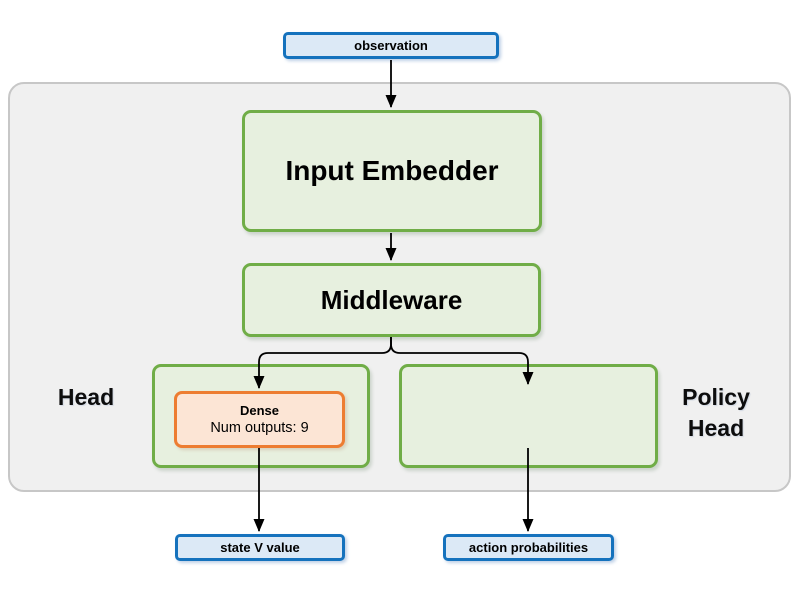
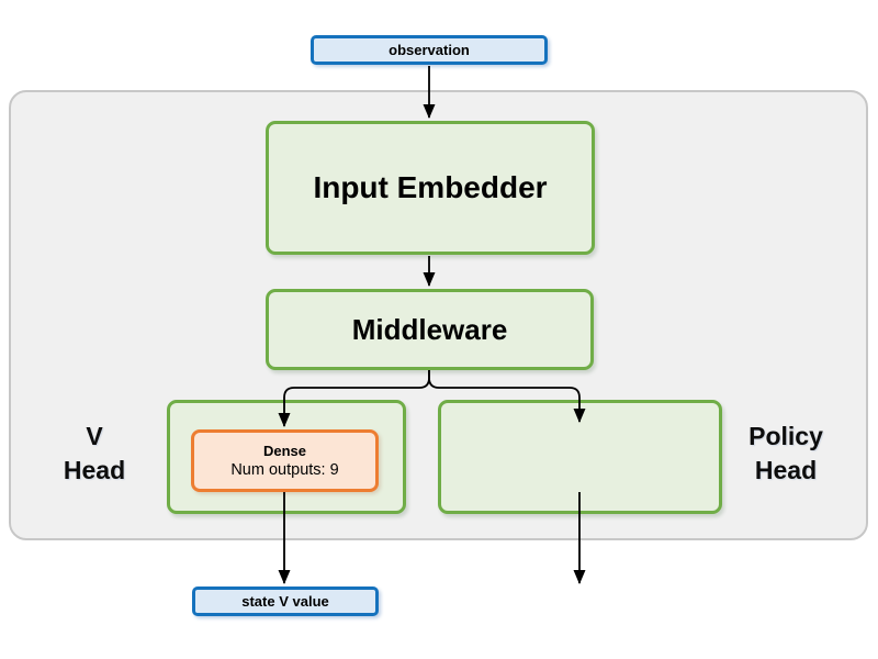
  observation
  Input Embedder
  Middleware
  Dense
  Num outputs: 9
+ V
  Head
  Policy
  Head
  state V value
- action probabilities
